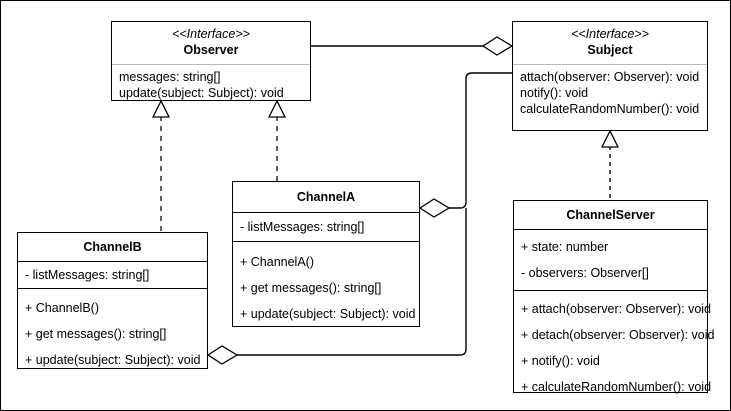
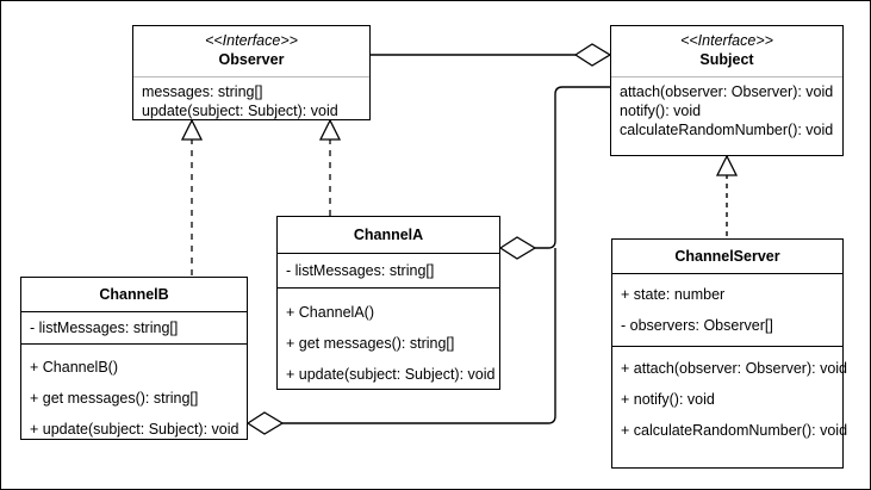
  <<Interface>>
  Observer
  messages: string[]
  update(subject: Subject): void
  <<Interface>>
  Subject
  attach(observer: Observer): void
  notify(): void
  calculateRandomNumber(): void
  ChannelA
  - listMessages: string[]
  + ChannelA()
  + get messages(): string[]
  + update(subject: Subject): void
  ChannelB
  - listMessages: string[]
  + ChannelB()
  + get messages(): string[]
  + update(subject: Subject): void
  ChannelServer
  + state: number
  - observers: Observer[]
  + attach(observer: Observer): void
- + detach(observer: Observer): void
  + notify(): void
  + calculateRandomNumber(): void
